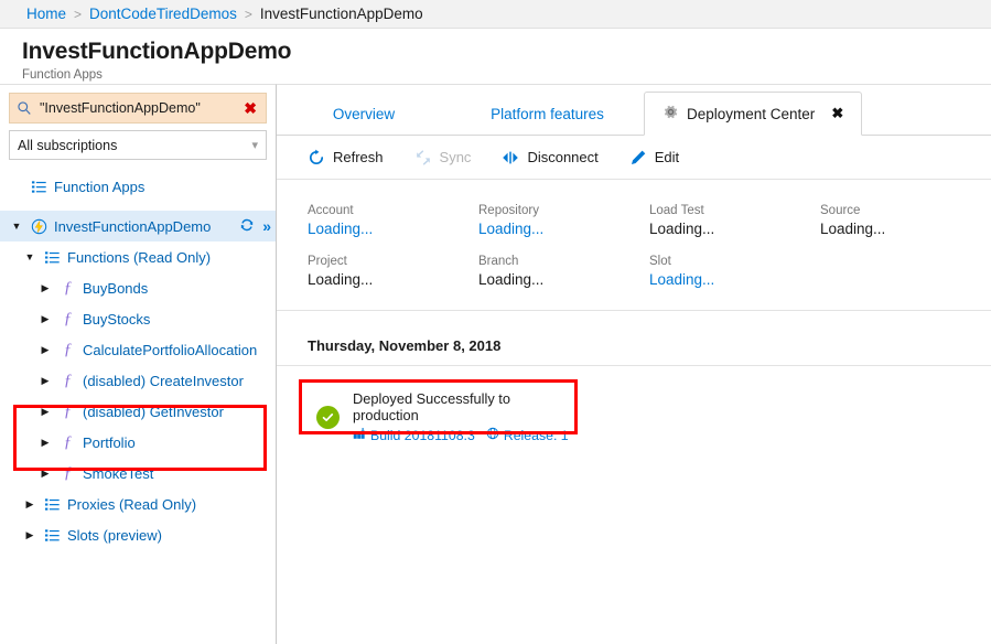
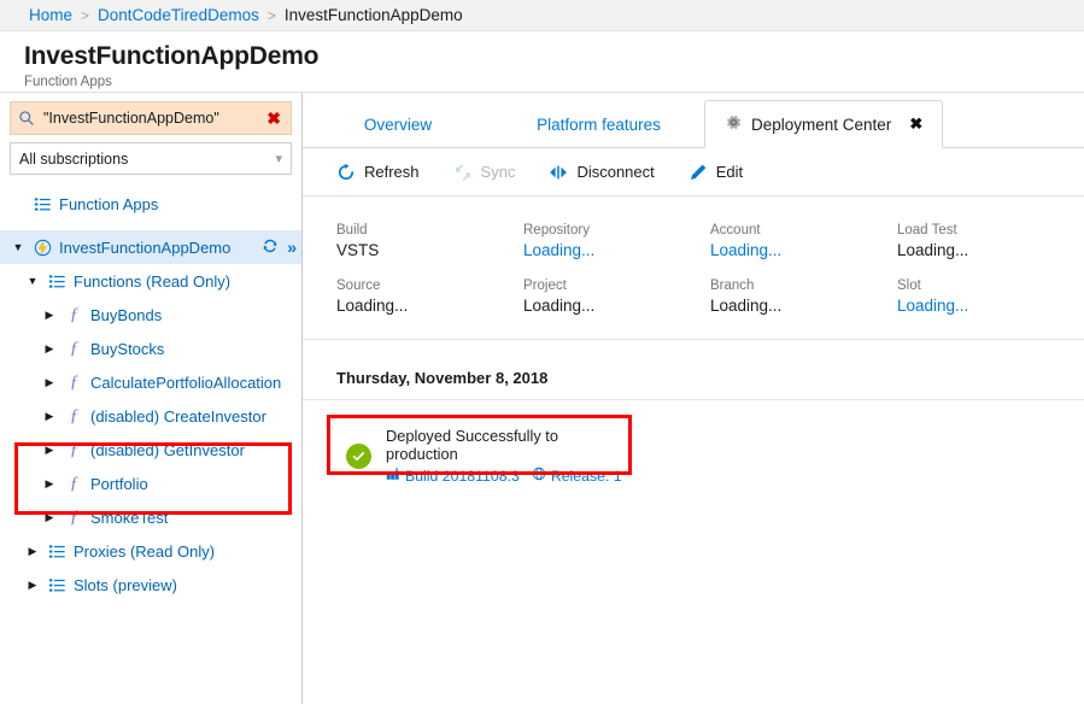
  Home
  >
  DontCodeTiredDemos
  >
  InvestFunctionAppDemo
  InvestFunctionAppDemo
  Function Apps
  "InvestFunctionAppDemo"
  ✖
  All subscriptions
  ▾
  Function Apps
  ▼
  InvestFunctionAppDemo
  »
  ▼
  Functions (Read Only)
  ▶
  ƒ
  BuyBonds
  ▶
  ƒ
  BuyStocks
  ▶
  ƒ
  CalculatePortfolioAllocation
  ▶
  ƒ
  (disabled) CreateInvestor
  ▶
  ƒ
  (disabled) GetInvestor
  ▶
  ƒ
  Portfolio
  ▶
  ƒ
  SmokeTest
  ▶
  Proxies (Read Only)
  ▶
  Slots (preview)
  Overview
  Platform features
  Deployment Center
  ✖
  Refresh
  Sync
  Disconnect
  Edit
+ Build
+ VSTS
- Account
+ Repository
  Loading...
- Repository
+ Account
  Loading...
  Load Test
  Loading...
  Source
  Loading...
  Project
  Loading...
  Branch
  Loading...
  Slot
  Loading...
  Thursday, November 8, 2018
  Deployed Successfully to production
  Build 20181108.3
  Release: 1
